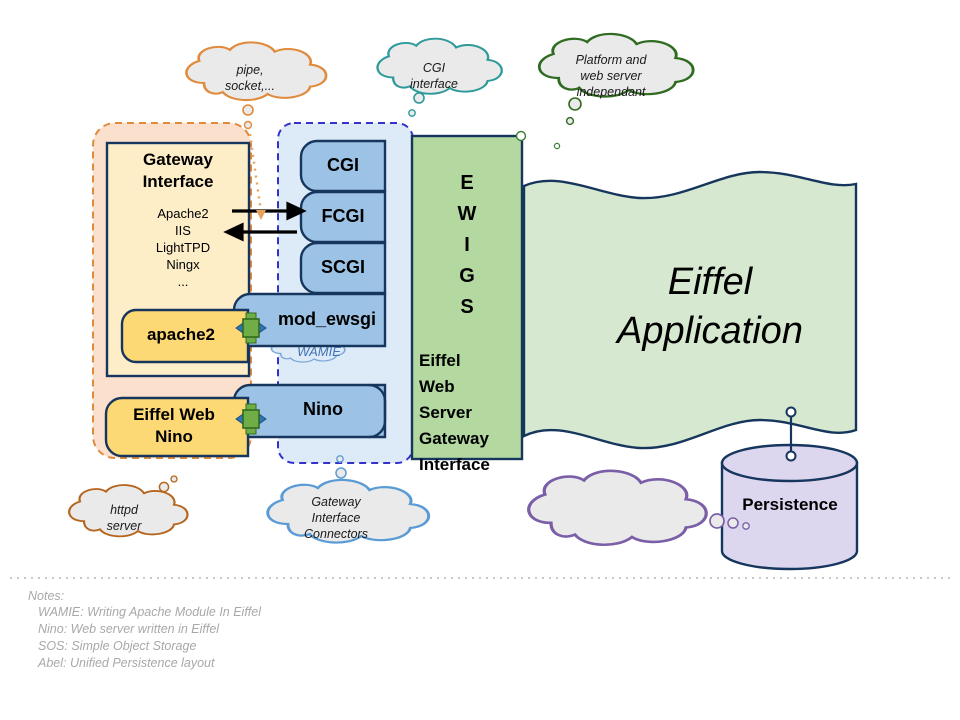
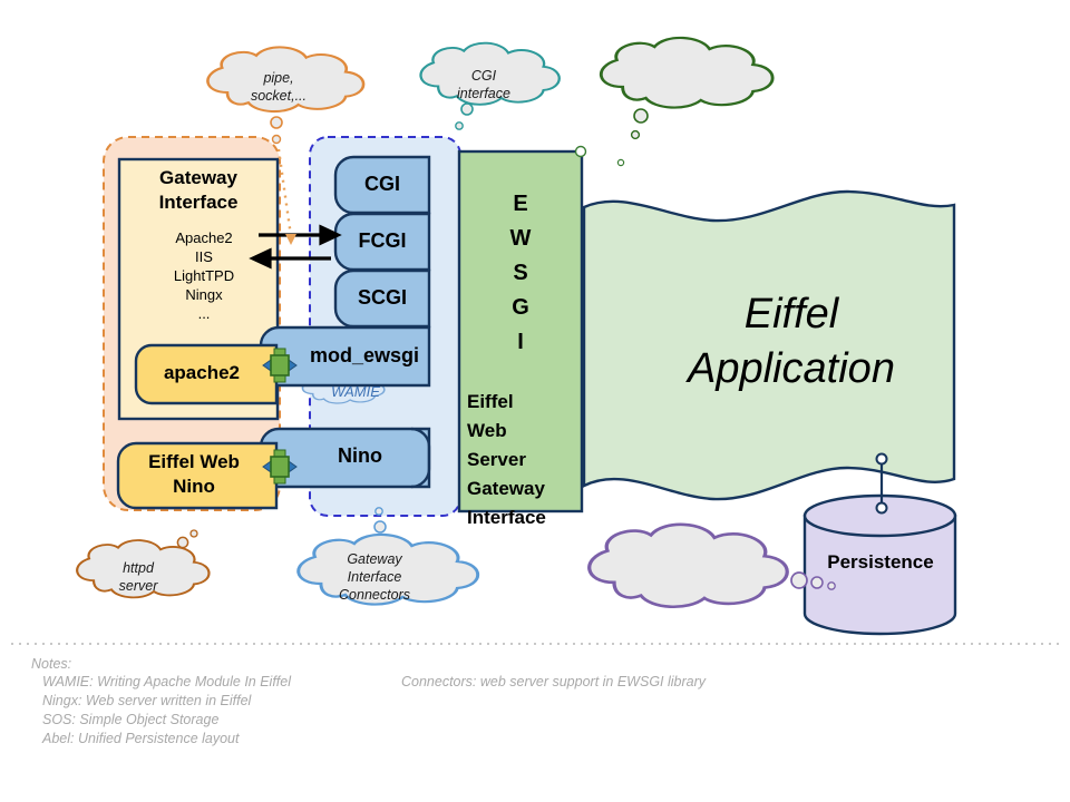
  Gateway
  Interface
  Apache2
  IIS
  LightTPD
  Ningx
  ...
  apache2
  Eiffel Web
  Nino
  CGI
  FCGI
  SCGI
  mod_ewsgi
  Nino
  WAMIE
  E
  W
- I
+ S
  G
- S
+ I
  Eiffel
  Web
  Server
  Gateway
  Interface
  Eiffel
  Application
  Persistence
  pipe,
  socket,...
  CGI
  interface
- Platform and
- web server
- independant
  httpd
  server
  Gateway
  Interface
  Connectors
  Notes:
  WAMIE: Writing Apache Module In Eiffel
- Nino: Web server written in Eiffel
+ Ningx: Web server written in Eiffel
  SOS: Simple Object Storage
  Abel: Unified Persistence layout
+ Connectors: web server support in EWSGI library
